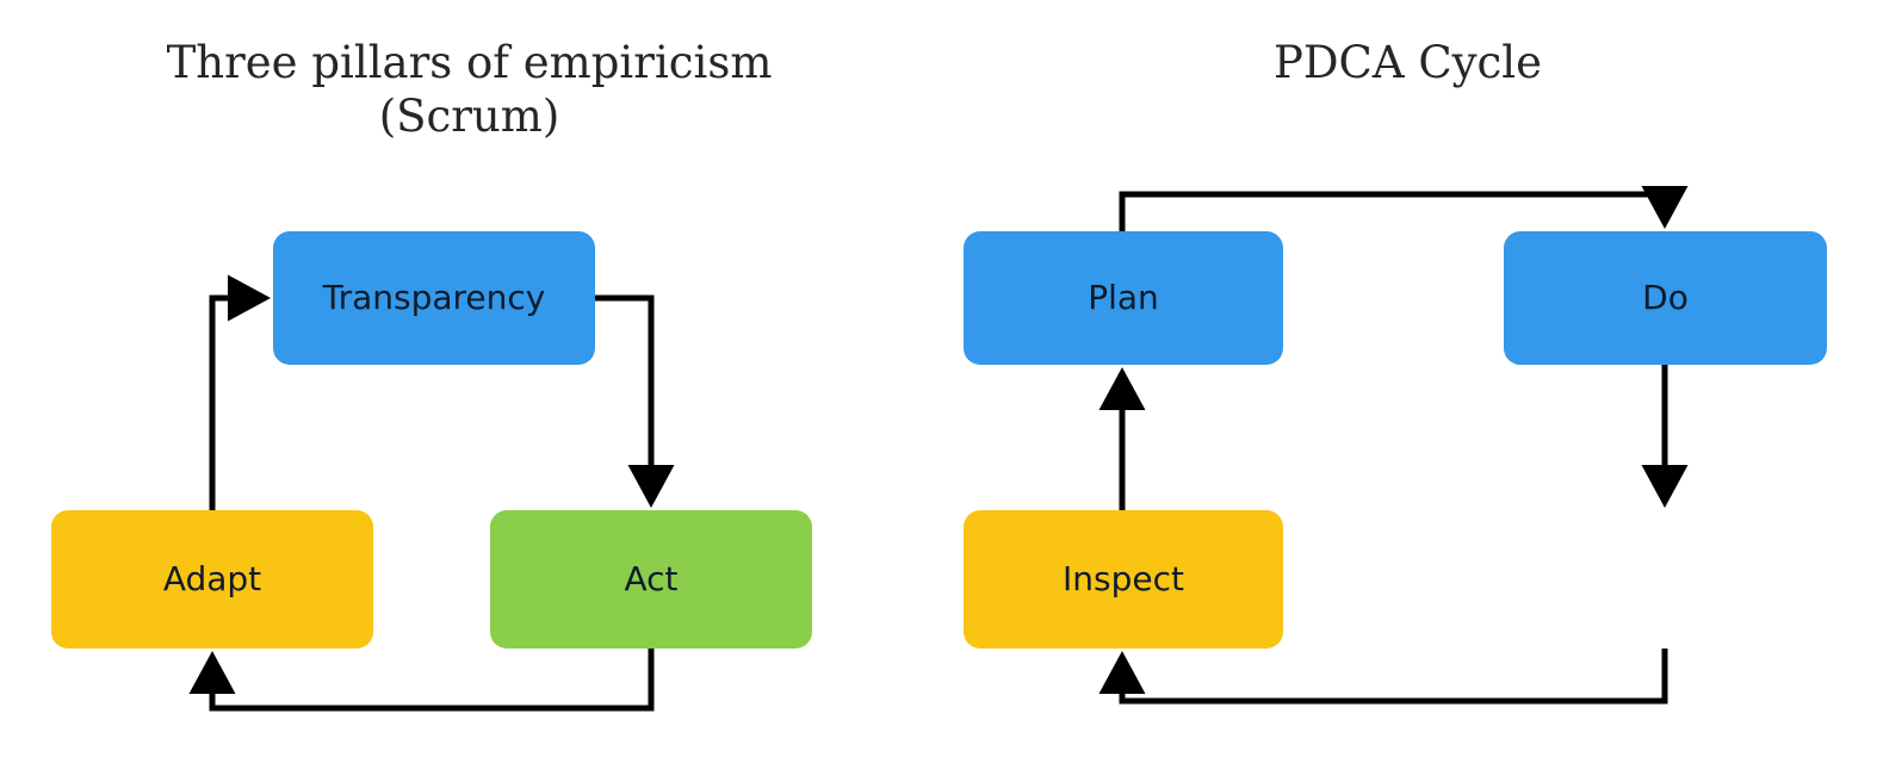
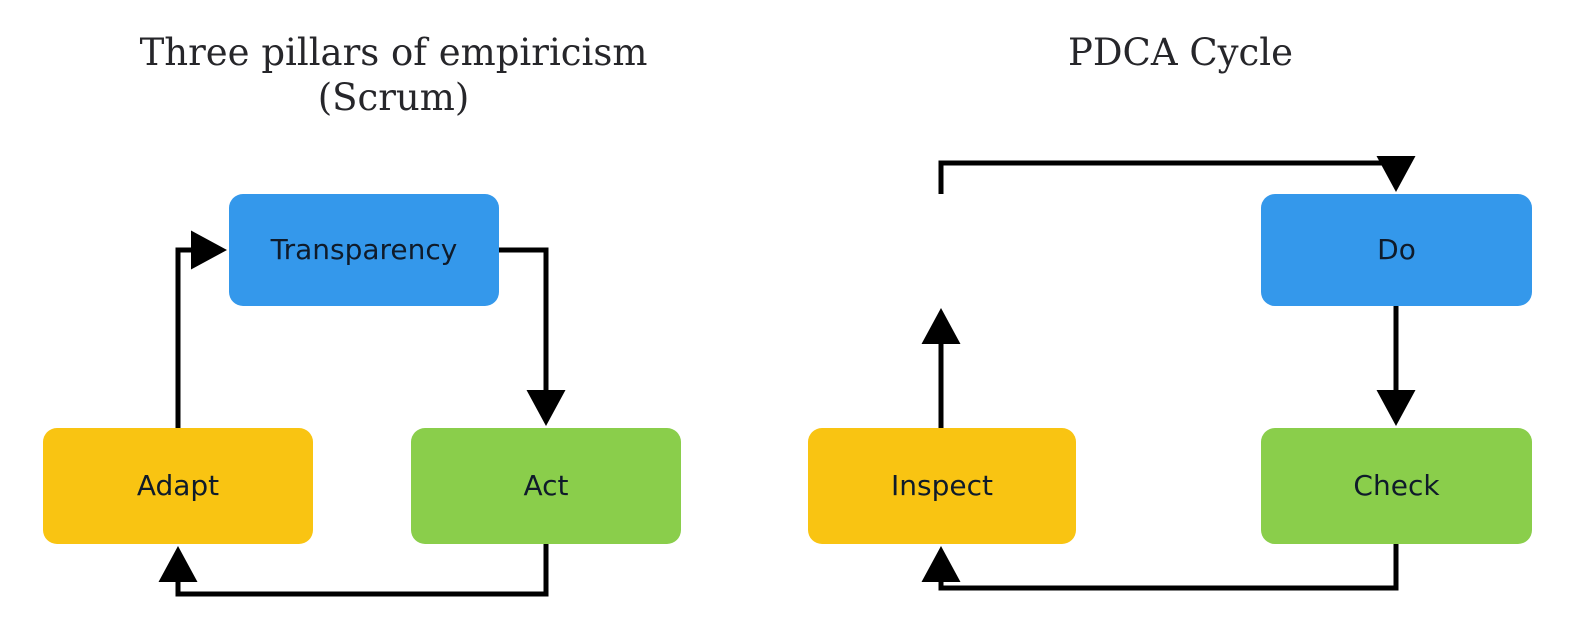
  Three pillars of empiricism
  (Scrum)
  Transparency
  Adapt
  Act
  PDCA Cycle
- Plan
  Do
  Inspect
+ Check
